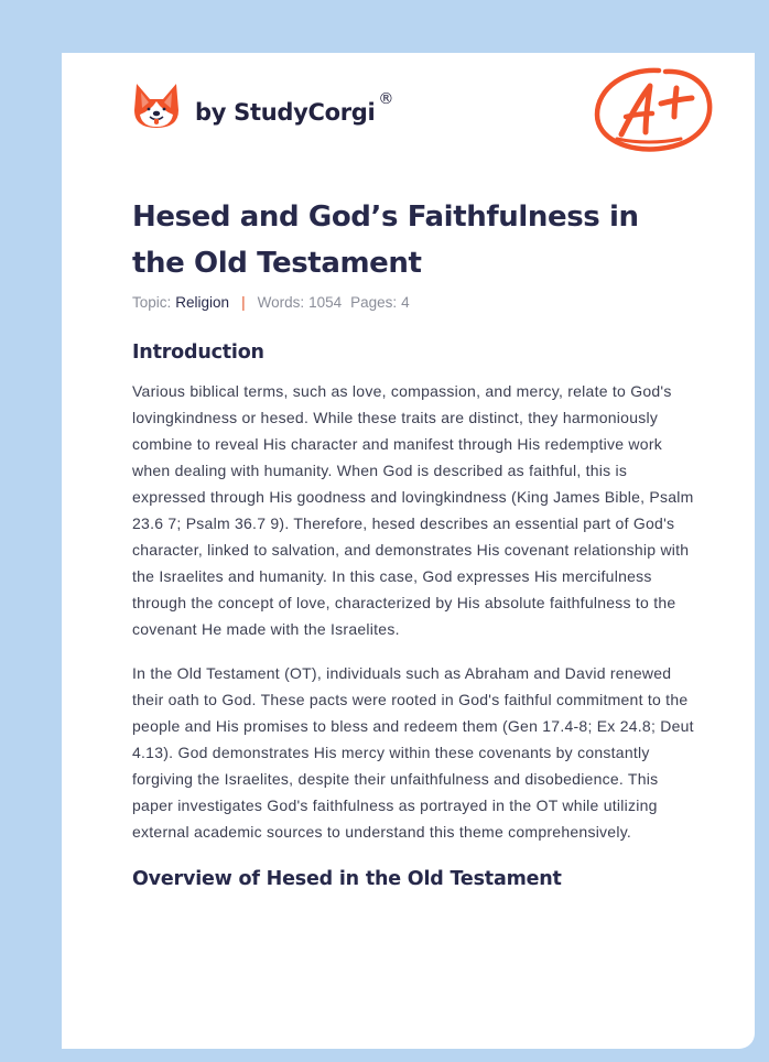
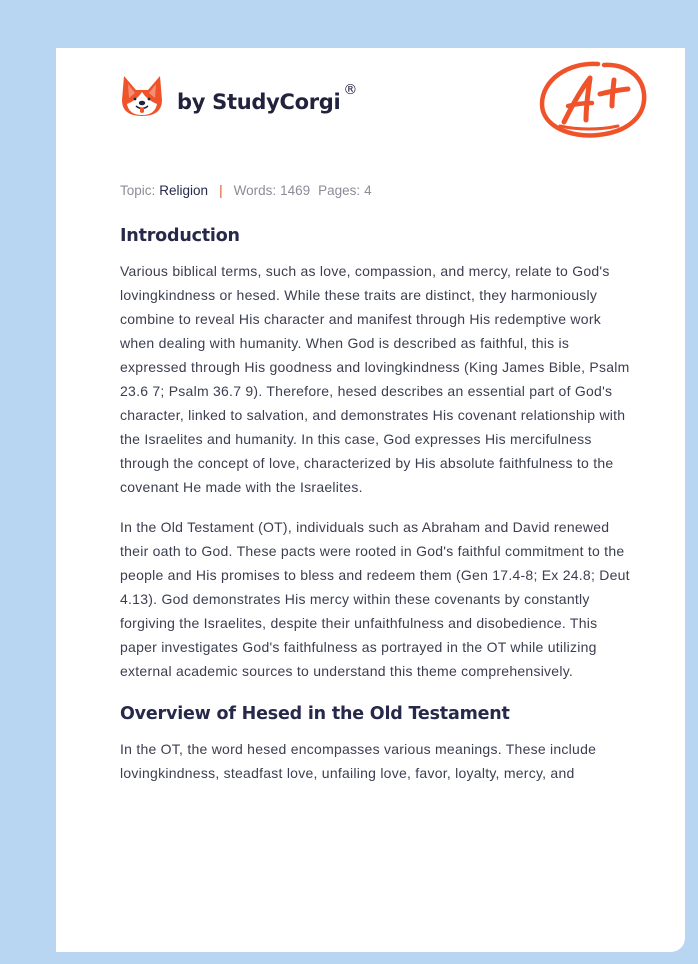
  by StudyCorgi
  ®
- Hesed and God’s Faithfulness in the Old Testament
  Topic:
  Religion
  |
  Words:
- 1054
+ 1469
  Pages:
  4
  Introduction
  Various biblical terms, such as love, compassion, and mercy, relate to God's lovingkindness or hesed. While these traits are distinct, they harmoniously combine to reveal His character and manifest through His redemptive work when dealing with humanity. When God is described as faithful, this is expressed through His goodness and lovingkindness (King James Bible, Psalm 23.6 7; Psalm 36.7 9). Therefore, hesed describes an essential part of God's character, linked to salvation, and demonstrates His covenant relationship with the Israelites and humanity. In this case, God expresses His mercifulness through the concept of love, characterized by His absolute faithfulness to the covenant He made with the Israelites.
  In the Old Testament (OT), individuals such as Abraham and David renewed their oath to God. These pacts were rooted in God's faithful commitment to the people and His promises to bless and redeem them (Gen 17.4-8; Ex 24.8; Deut 4.13). God demonstrates His mercy within these covenants by constantly forgiving the Israelites, despite their unfaithfulness and disobedience. This paper investigates God's faithfulness as portrayed in the OT while utilizing external academic sources to understand this theme comprehensively.
  Overview of Hesed in the Old Testament
+ In the OT, the word hesed encompasses various meanings. These include lovingkindness, steadfast love, unfailing love, favor, loyalty, mercy, and
